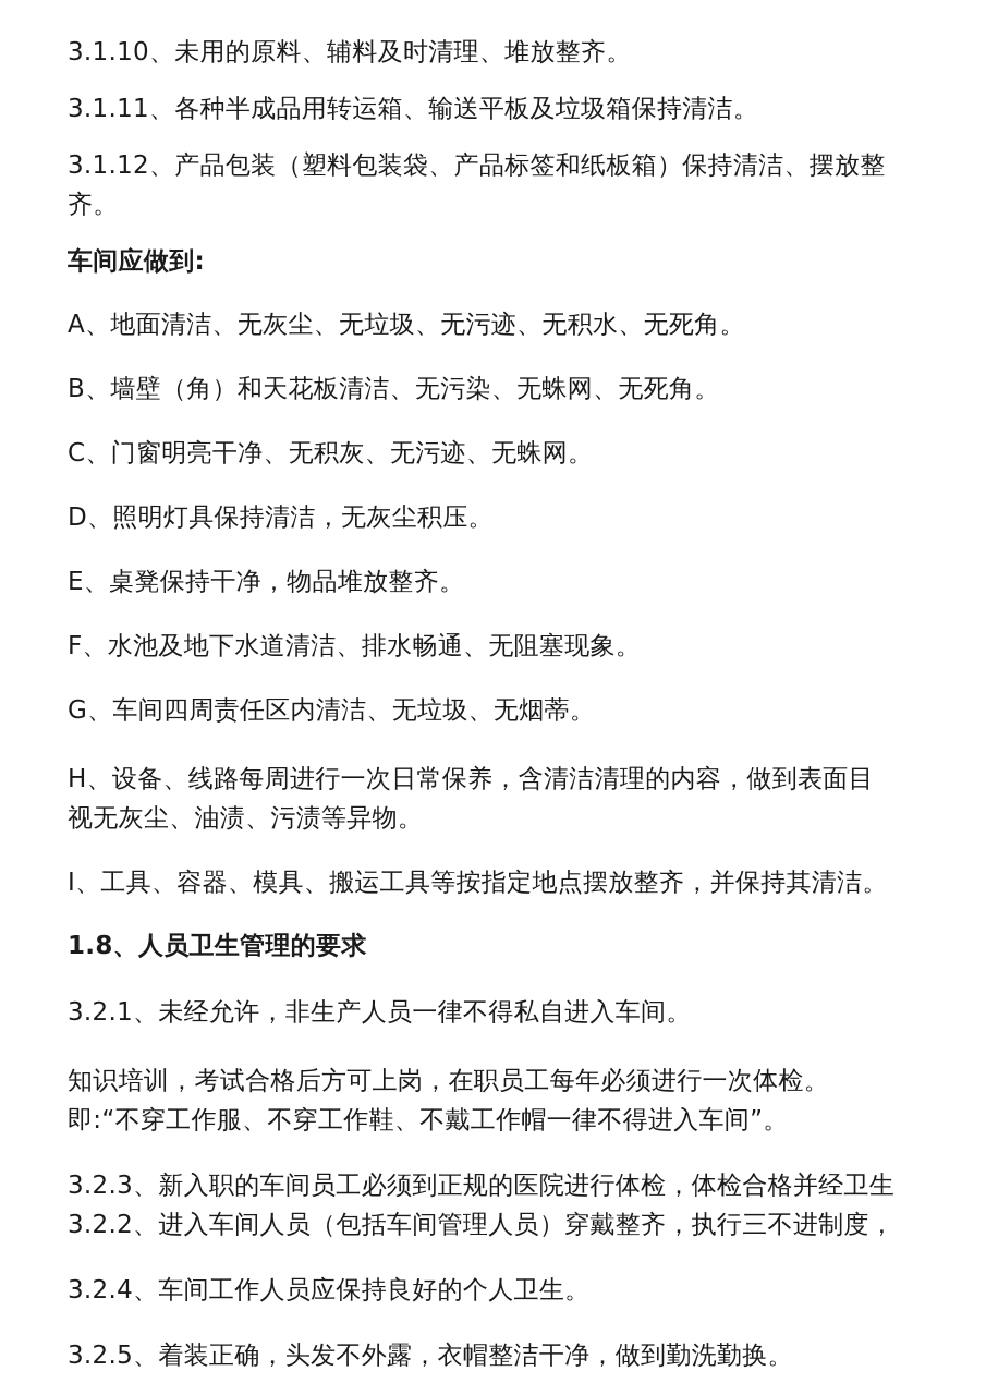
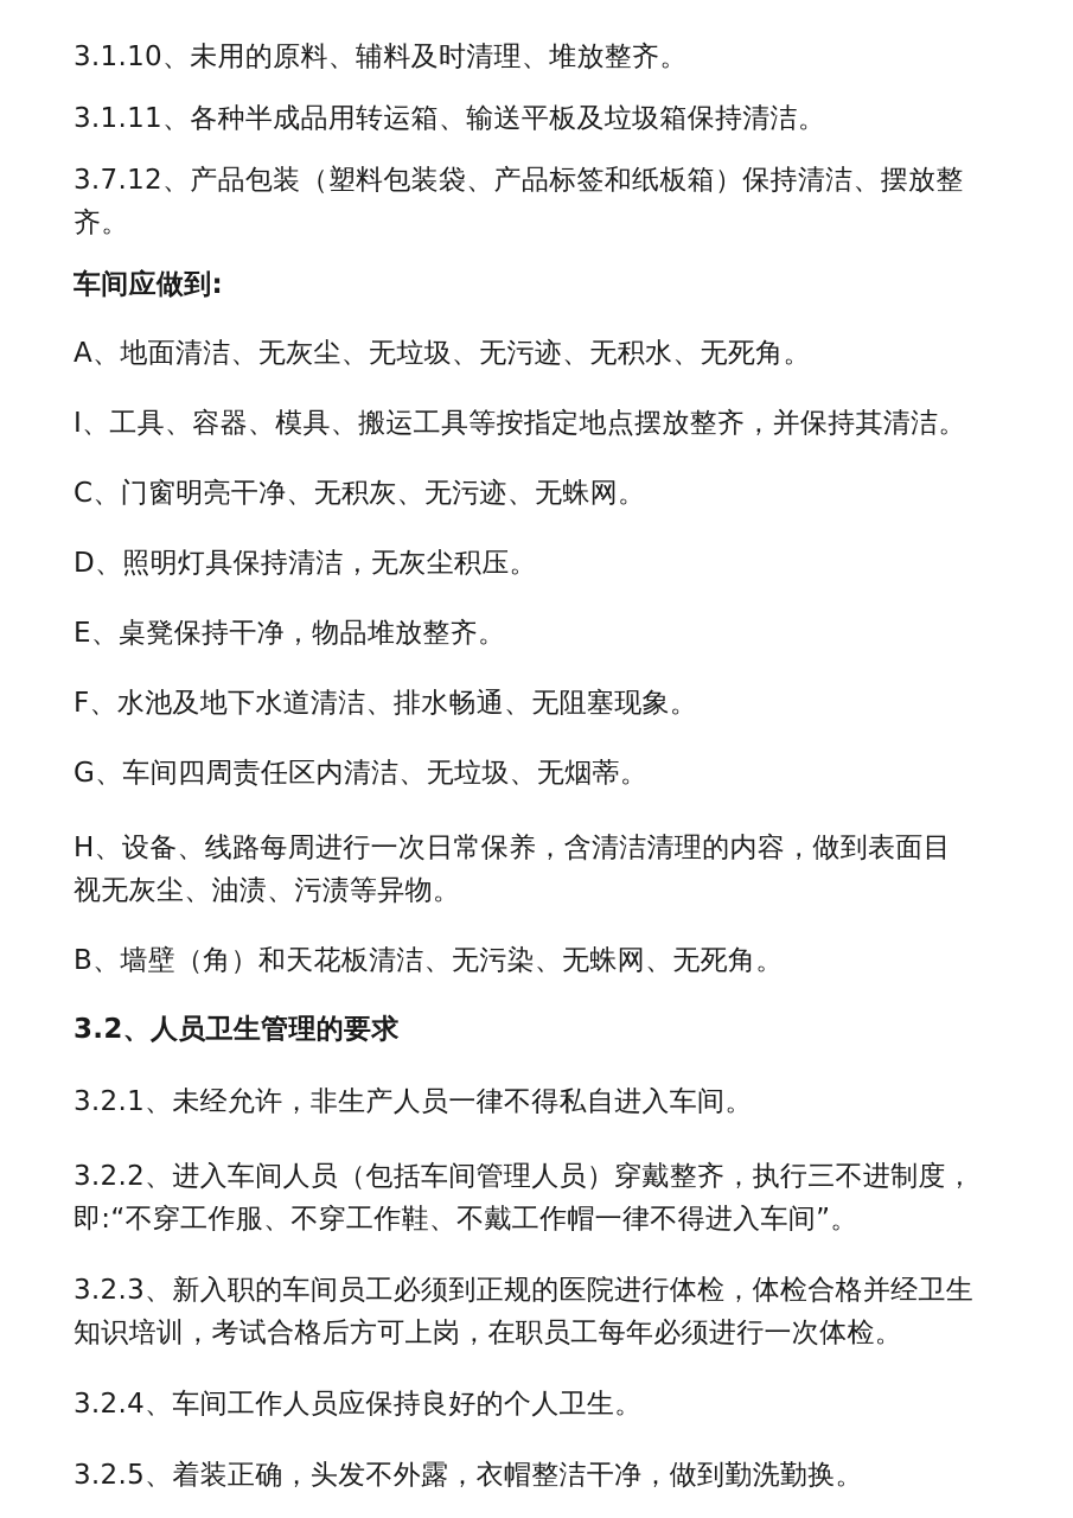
  3.1.10、未用的原料、辅料及时清理、堆放整齐。
  3.1.11、各种半成品用转运箱、输送平板及垃圾箱保持清洁。
- 3.1.12、产品包装（塑料包装袋、产品标签和纸板箱）保持清洁、摆放整
+ 3.7.12、产品包装（塑料包装袋、产品标签和纸板箱）保持清洁、摆放整
  齐。
  车间应做到:
  A、地面清洁、无灰尘、无垃圾、无污迹、无积水、无死角。
- B、墙壁（角）和天花板清洁、无污染、无蛛网、无死角。
+ I、工具、容器、模具、搬运工具等按指定地点摆放整齐，并保持其清洁。
  C、门窗明亮干净、无积灰、无污迹、无蛛网。
  D、照明灯具保持清洁，无灰尘积压。
  E、桌凳保持干净，物品堆放整齐。
  F、水池及地下水道清洁、排水畅通、无阻塞现象。
  G、车间四周责任区内清洁、无垃圾、无烟蒂。
  H、设备、线路每周进行一次日常保养，含清洁清理的内容，做到表面目
  视无灰尘、油渍、污渍等异物。
- I、工具、容器、模具、搬运工具等按指定地点摆放整齐，并保持其清洁。
+ B、墙壁（角）和天花板清洁、无污染、无蛛网、无死角。
- 1.8、人员卫生管理的要求
+ 3.2、人员卫生管理的要求
  3.2.1、未经允许，非生产人员一律不得私自进入车间。
- 知识培训，考试合格后方可上岗，在职员工每年必须进行一次体检。
+ 3.2.2、进入车间人员（包括车间管理人员）穿戴整齐，执行三不进制度，
  即:“不穿工作服、不穿工作鞋、不戴工作帽一律不得进入车间”。
  3.2.3、新入职的车间员工必须到正规的医院进行体检，体检合格并经卫生
- 3.2.2、进入车间人员（包括车间管理人员）穿戴整齐，执行三不进制度，
+ 知识培训，考试合格后方可上岗，在职员工每年必须进行一次体检。
  3.2.4、车间工作人员应保持良好的个人卫生。
  3.2.5、着装正确，头发不外露，衣帽整洁干净，做到勤洗勤换。
